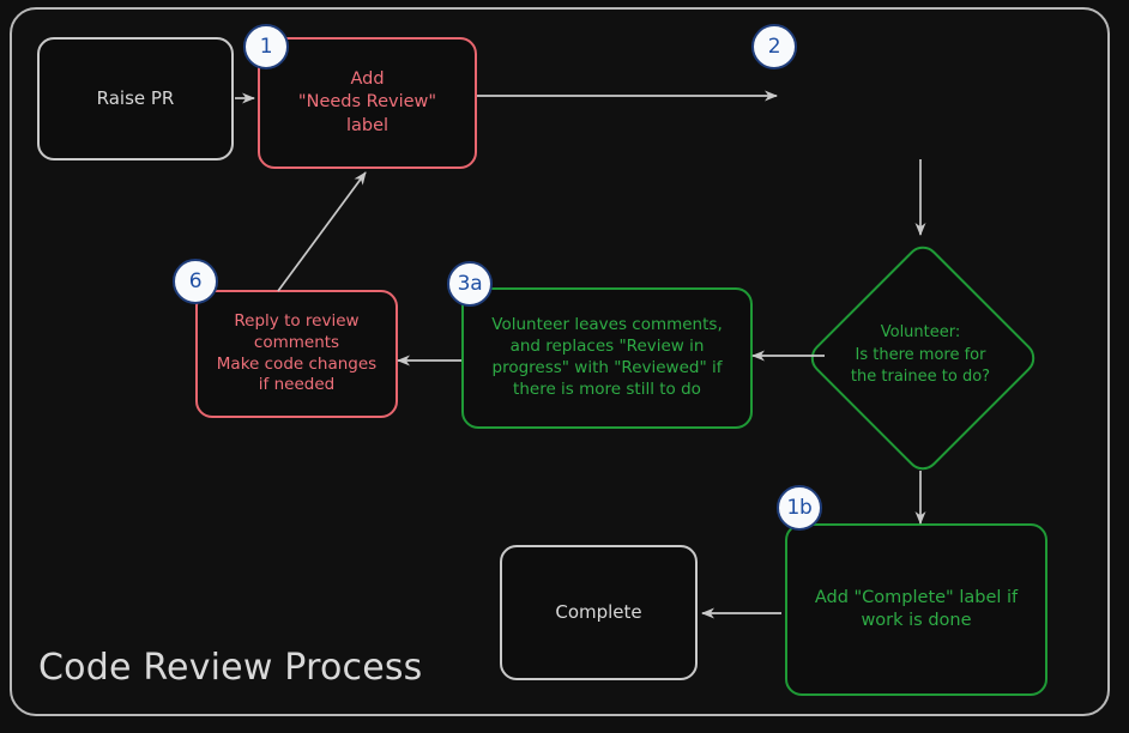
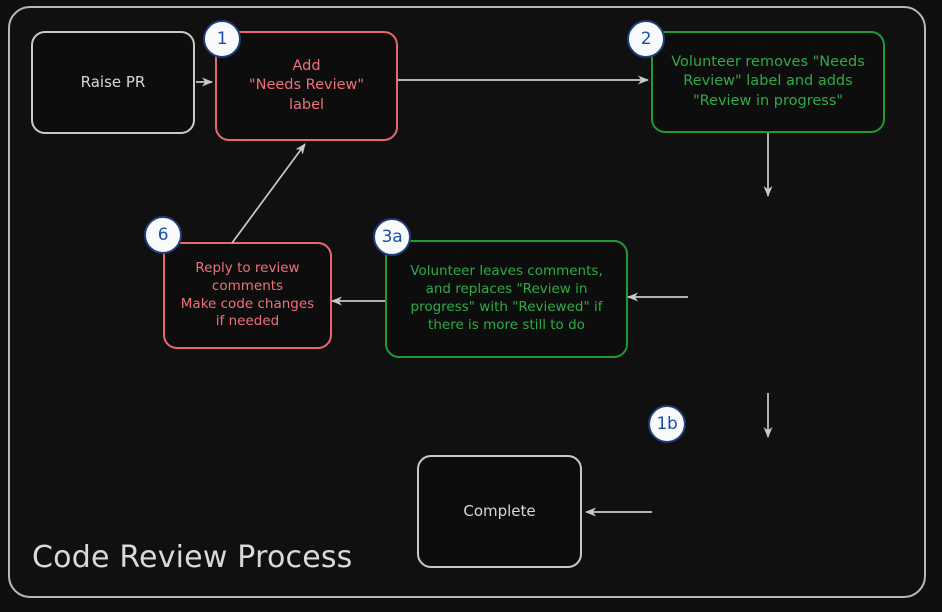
  Raise PR
  Add
  "Needs Review"
  label
  1
+ Volunteer removes "Needs
+ Review" label and adds
+ "Review in progress"
  2
- Volunteer:
- Is there more for
- the trainee to do?
  Volunteer leaves comments,
  and replaces "Review in
  progress" with "Reviewed" if
  there is more still to do
  3a
  Reply to review
  comments
  Make code changes
  if needed
  6
- Add "Complete" label if
- work is done
  1b
  Complete
  Code Review Process
